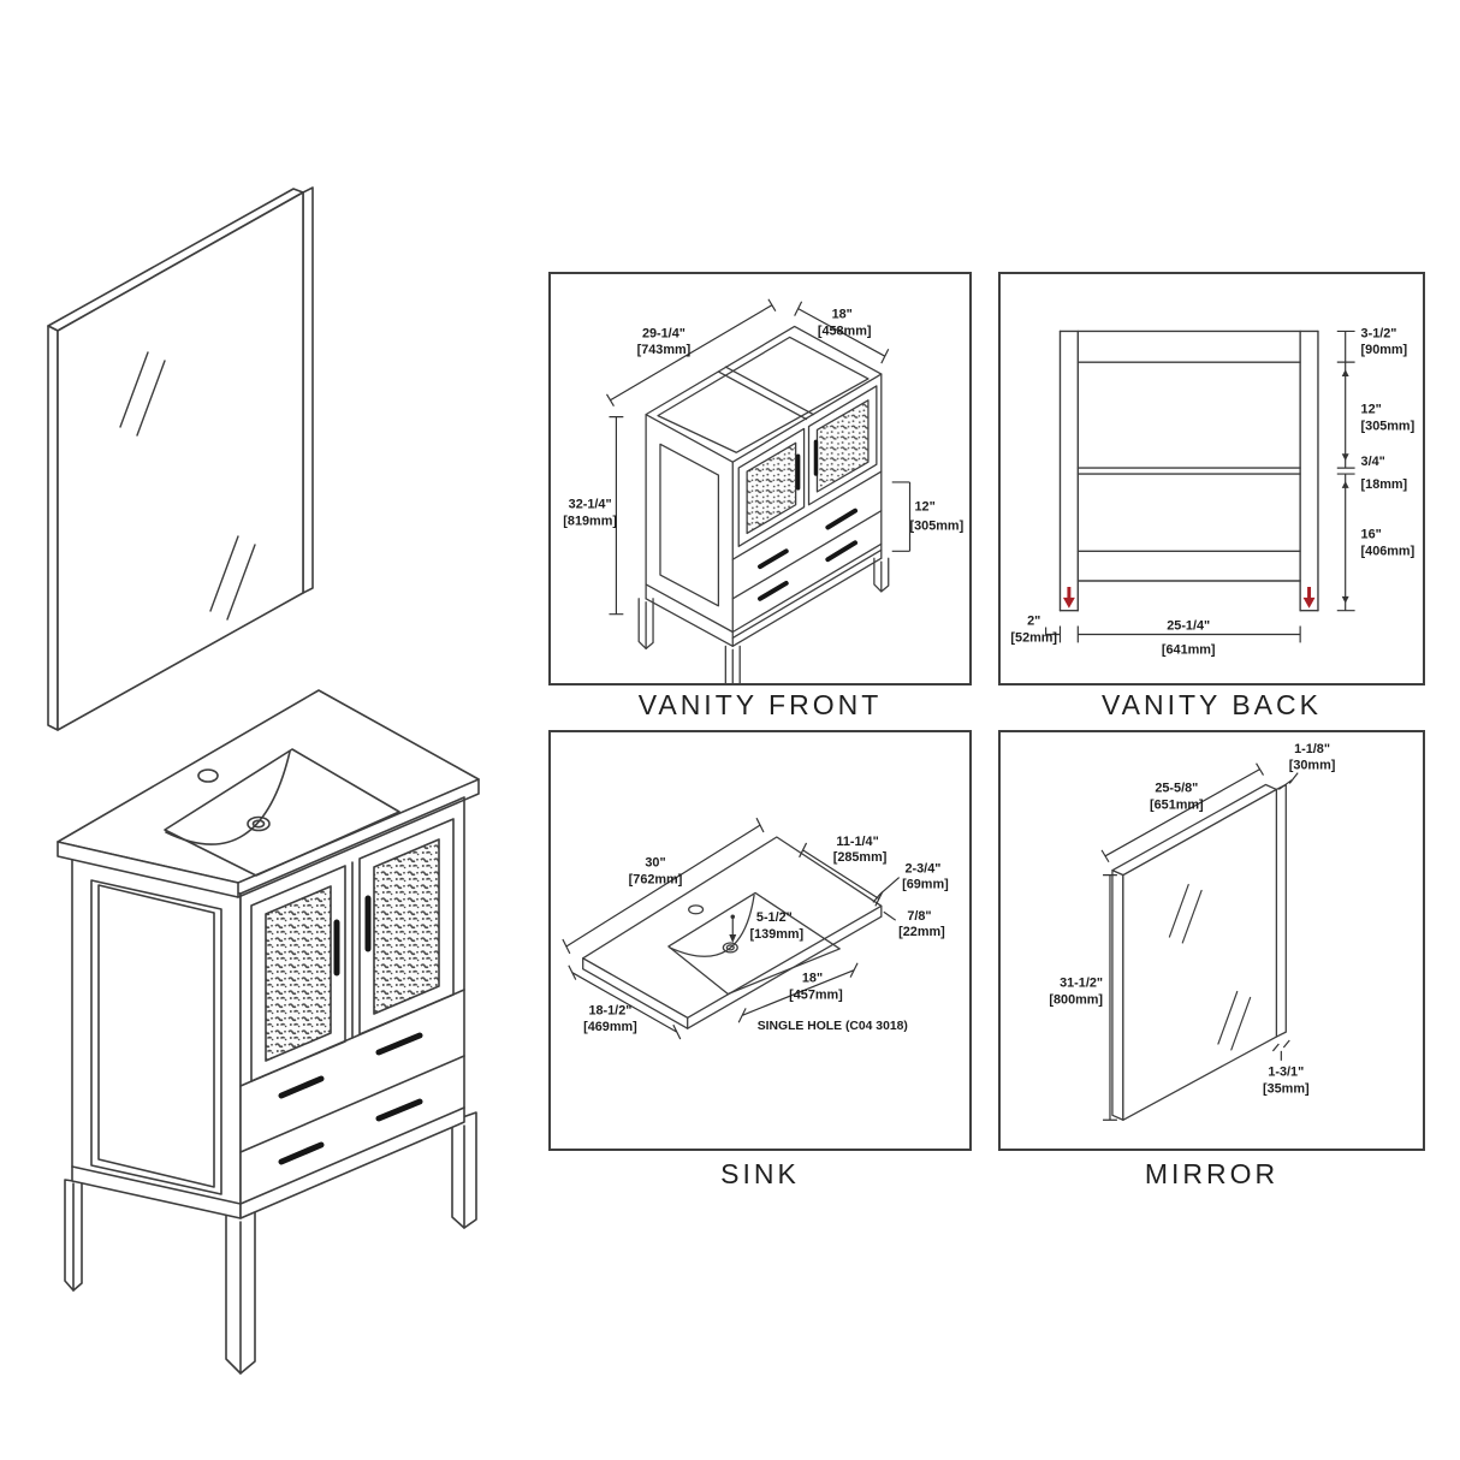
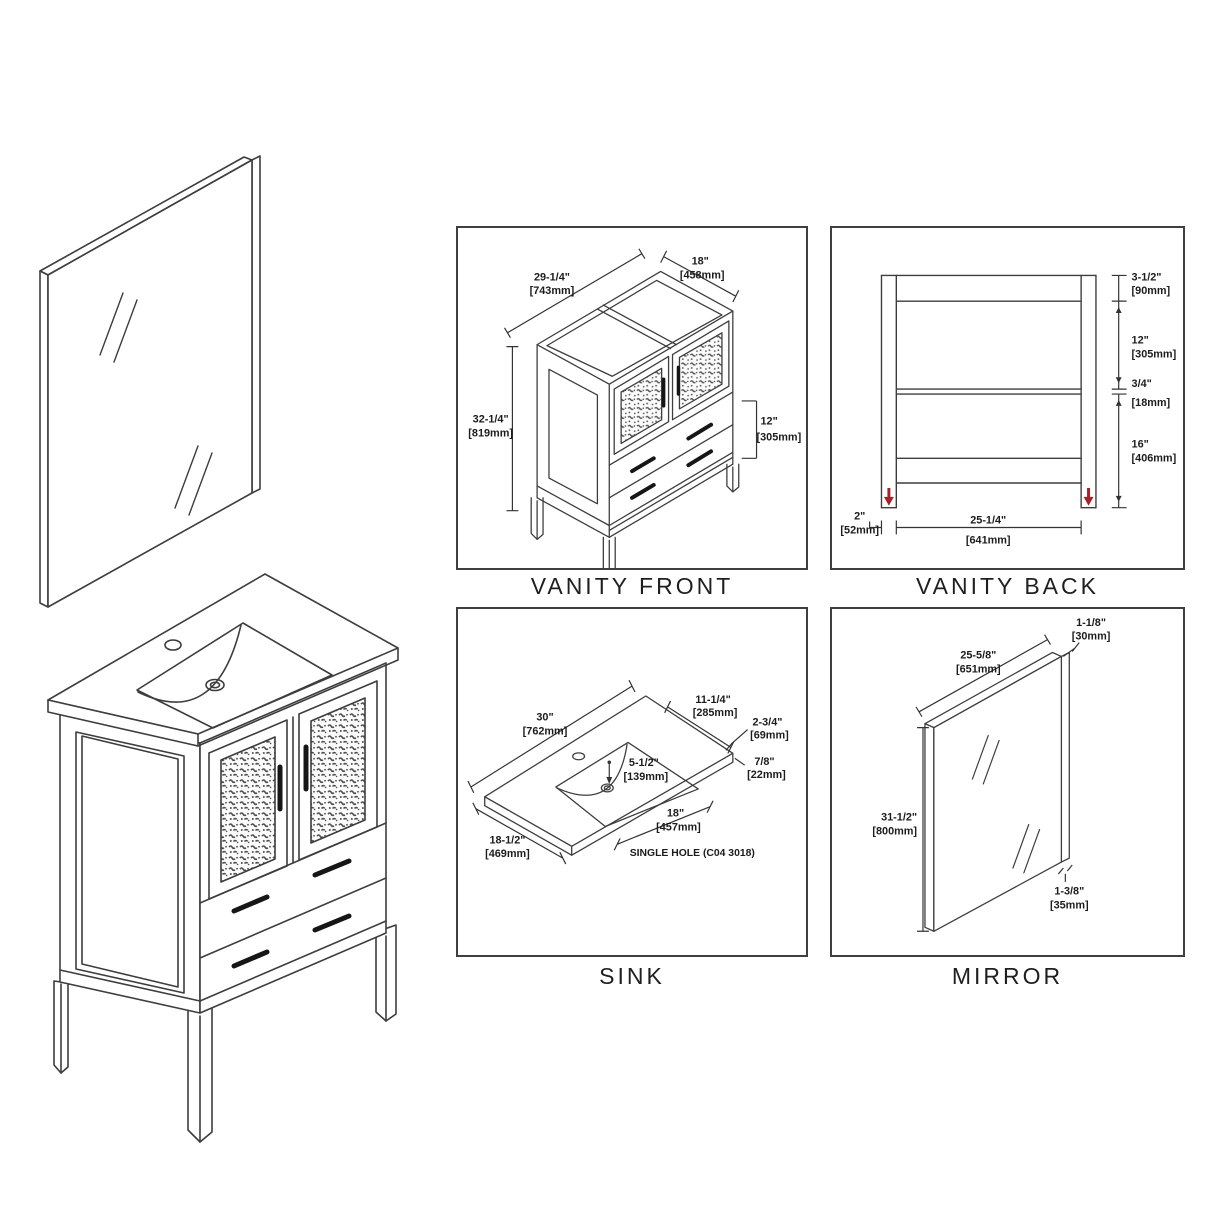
  29-1/4"
  [743mm]
  18"
  [458mm]
  32-1/4"
  [819mm]
  12"
  [305mm]
  VANITY FRONT
  3-1/2"
  [90mm]
  12"
  [305mm]
  3/4"
  [18mm]
  16"
  [406mm]
  2"
  [52mm]
  25-1/4"
  [641mm]
  VANITY BACK
  30"
  [762mm]
  11-1/4"
  [285mm]
  2-3/4"
  [69mm]
  7/8"
  [22mm]
  5-1/2"
  [139mm]
  18"
  [457mm]
  18-1/2"
  [469mm]
  SINGLE HOLE (C04 3018)
  SINK
  25-5/8"
  [651mm]
  1-1/8"
  [30mm]
  31-1/2"
  [800mm]
- 1-3/1"
+ 1-3/8"
  [35mm]
  MIRROR
